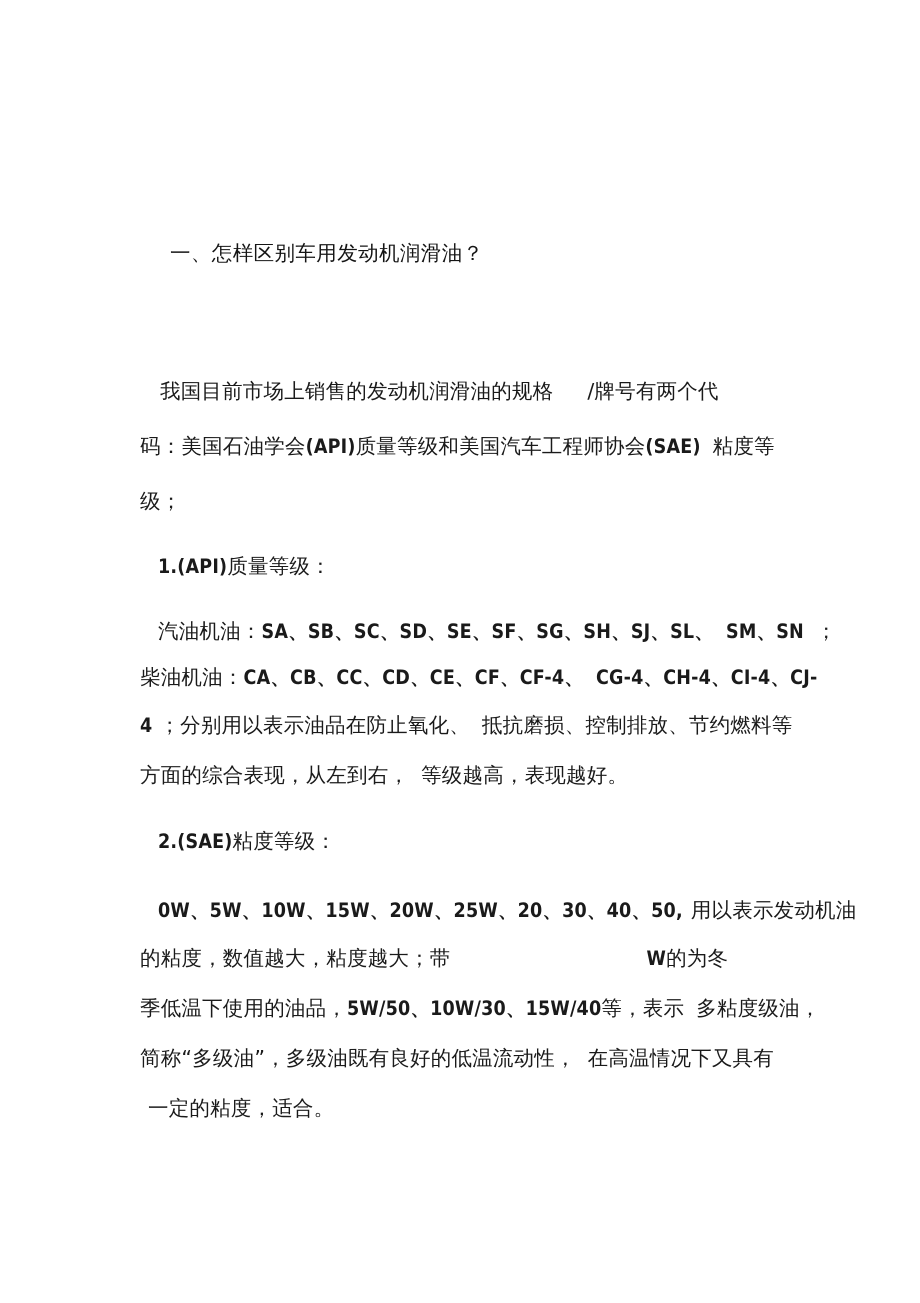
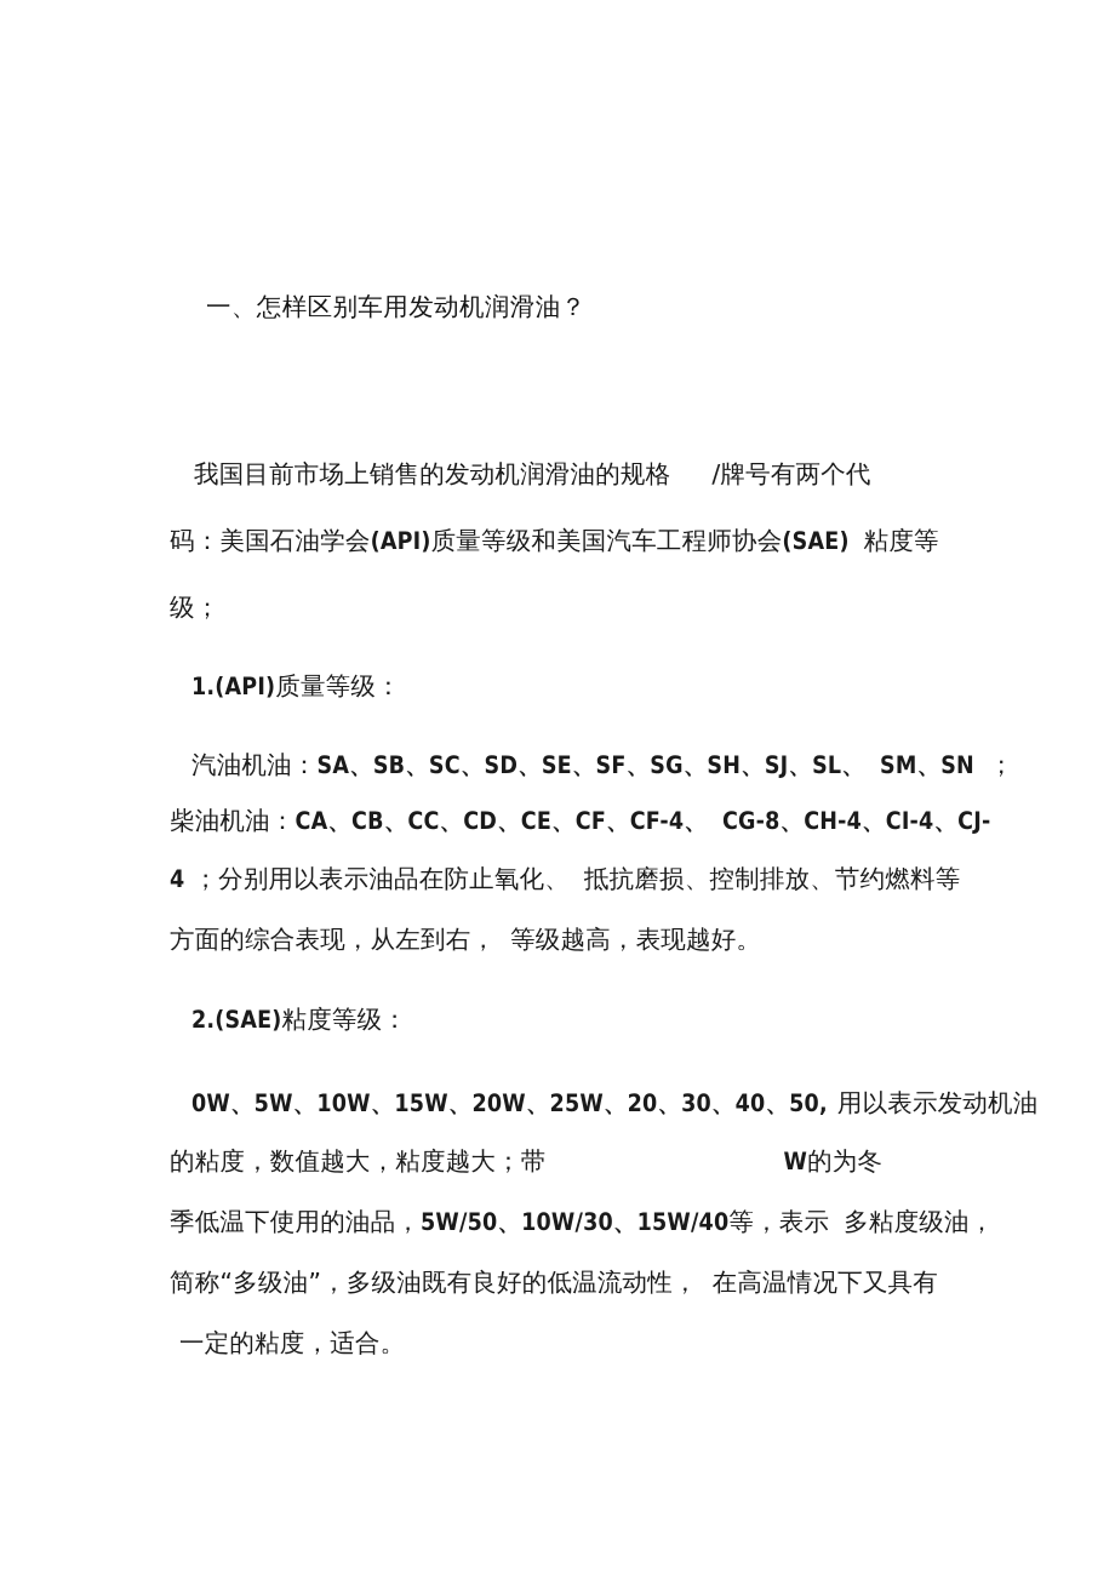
  一、怎样区别车用发动机润滑油？
  我国目前市场上销售的发动机润滑油的规格 /牌号有两个代
  码：美国石油学会(API)质量等级和美国汽车工程师协会(SAE) 粘度等
  级；
  1.(API)质量等级：
  汽油机油：SA、SB、SC、SD、SE、SF、SG、SH、SJ、SL、 SM、SN ；
- 柴油机油：CA、CB、CC、CD、CE、CF、CF-4、 CG-4、CH-4、CI-4、CJ-
+ 柴油机油：CA、CB、CC、CD、CE、CF、CF-4、 CG-8、CH-4、CI-4、CJ-
  4 ；分别用以表示油品在防止氧化、 抵抗磨损、控制排放、节约燃料等
  方面的综合表现，从左到右， 等级越高，表现越好。
  2.(SAE)粘度等级：
  0W、5W、10W、15W、20W、25W、20、30、40、50, 用以表示发动机油
  的粘度，数值越大，粘度越大；带 W的为冬
  季低温下使用的油品，5W/50、10W/30、15W/40等，表示 多粘度级油，
  简称“多级油”，多级油既有良好的低温流动性， 在高温情况下又具有
  一定的粘度，适合。
